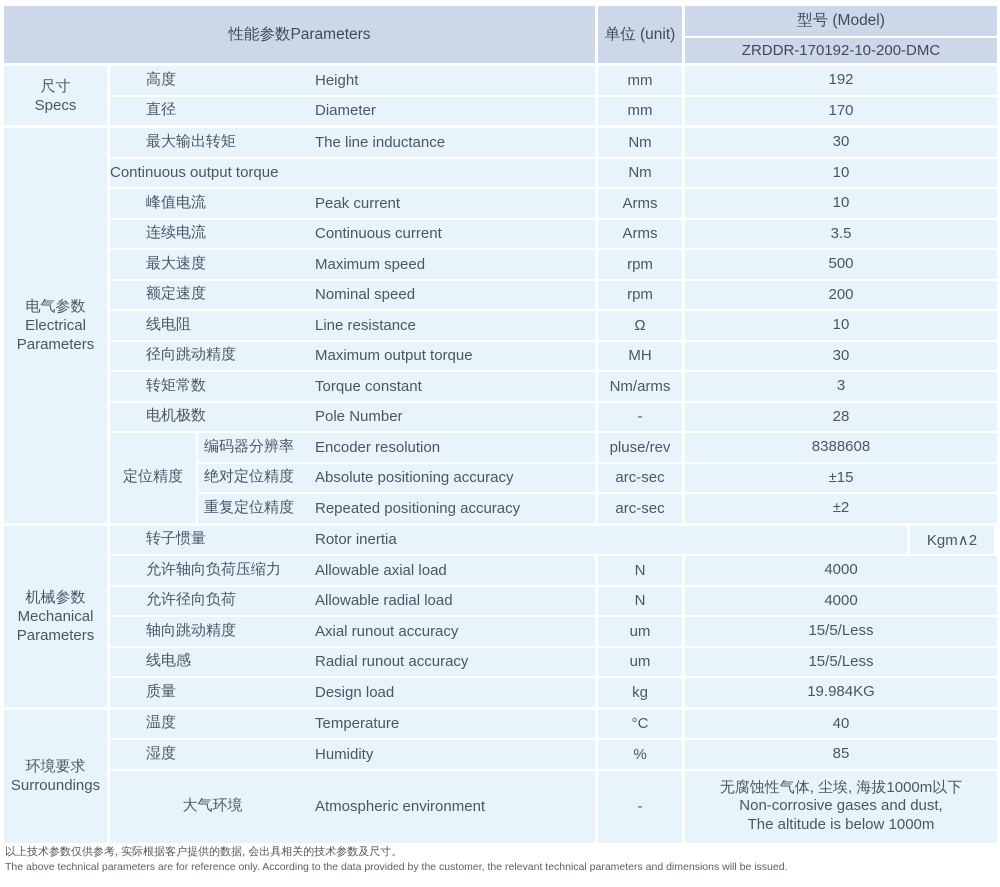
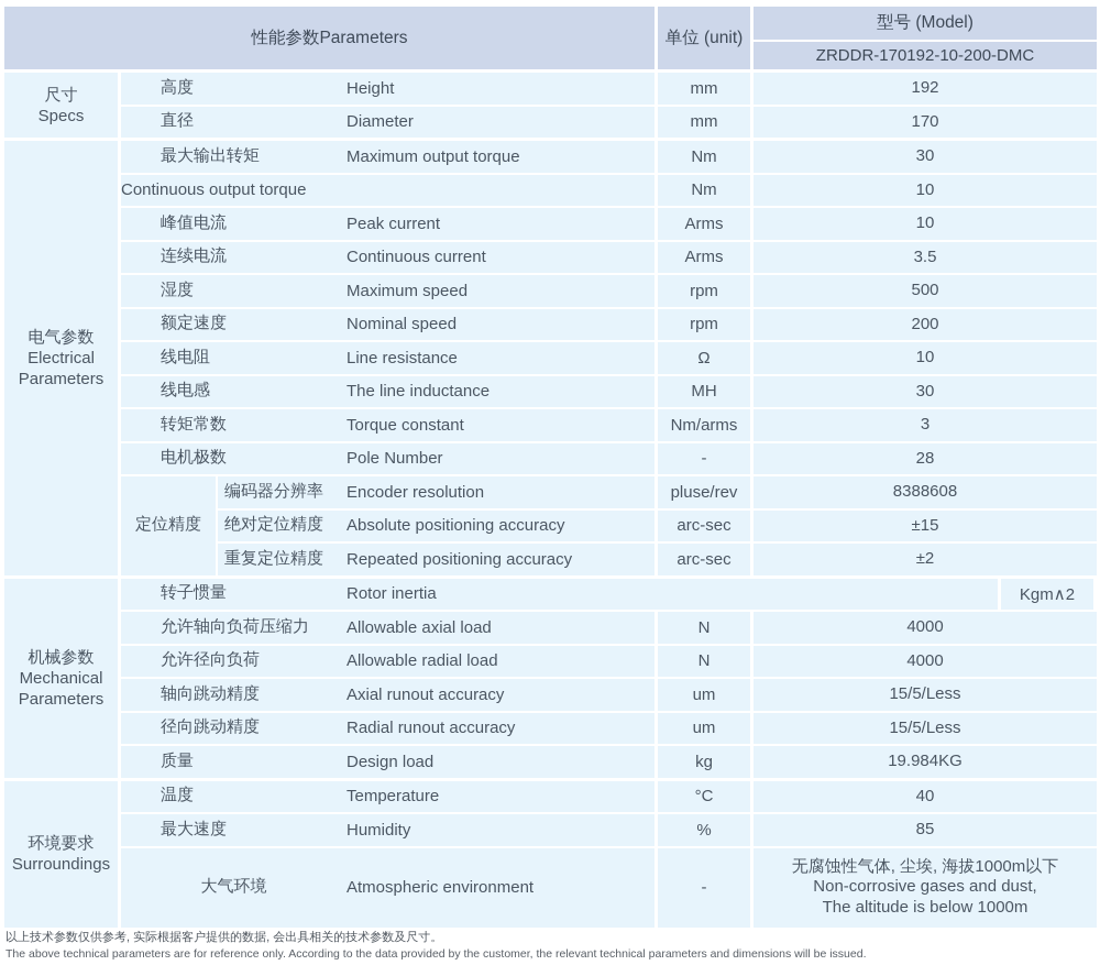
  性能参数Parameters
  单位 (unit)
  型号 (Model)
  ZRDDR-170192-10-200-DMC
  尺寸
  Specs
  高度
  Height
  mm
  192
  直径
  Diameter
  mm
  170
  电气参数
  Electrical
  Parameters
  最大输出转矩
- The line inductance
+ Maximum output torque
  Nm
  30
  Continuous output torque
  Nm
  10
  峰值电流
  Peak current
  Arms
  10
  连续电流
  Continuous current
  Arms
  3.5
- 最大速度
+ 湿度
  Maximum speed
  rpm
  500
  额定速度
  Nominal speed
  rpm
  200
  线电阻
  Line resistance
  Ω
  10
- 径向跳动精度
+ 线电感
- Maximum output torque
+ The line inductance
  MH
  30
  转矩常数
  Torque constant
  Nm/arms
  3
  电机极数
  Pole Number
  -
  28
  定位精度
  编码器分辨率
  Encoder resolution
  pluse/rev
  8388608
  绝对定位精度
  Absolute positioning accuracy
  arc-sec
  ±15
  重复定位精度
  Repeated positioning accuracy
  arc-sec
  ±2
  机械参数
  Mechanical
  Parameters
  转子惯量
  Rotor inertia
  Kgm∧2
  允许轴向负荷压缩力
  Allowable axial load
  N
  4000
  允许径向负荷
  Allowable radial load
  N
  4000
  轴向跳动精度
  Axial runout accuracy
  um
  15/5/Less
- 线电感
+ 径向跳动精度
  Radial runout accuracy
  um
  15/5/Less
  质量
  Design load
  kg
  19.984KG
  环境要求
  Surroundings
  温度
  Temperature
  °C
  40
- 湿度
+ 最大速度
  Humidity
  %
  85
  大气环境
  Atmospheric environment
  -
  无腐蚀性气体, 尘埃, 海拔1000m以下
  Non-corrosive gases and dust,
  The altitude is below 1000m
  以上技术参数仅供参考, 实际根据客户提供的数据, 会出具相关的技术参数及尺寸。
  The above technical parameters are for reference only. According to the data provided by the customer, the relevant technical parameters and dimensions will be issued.
